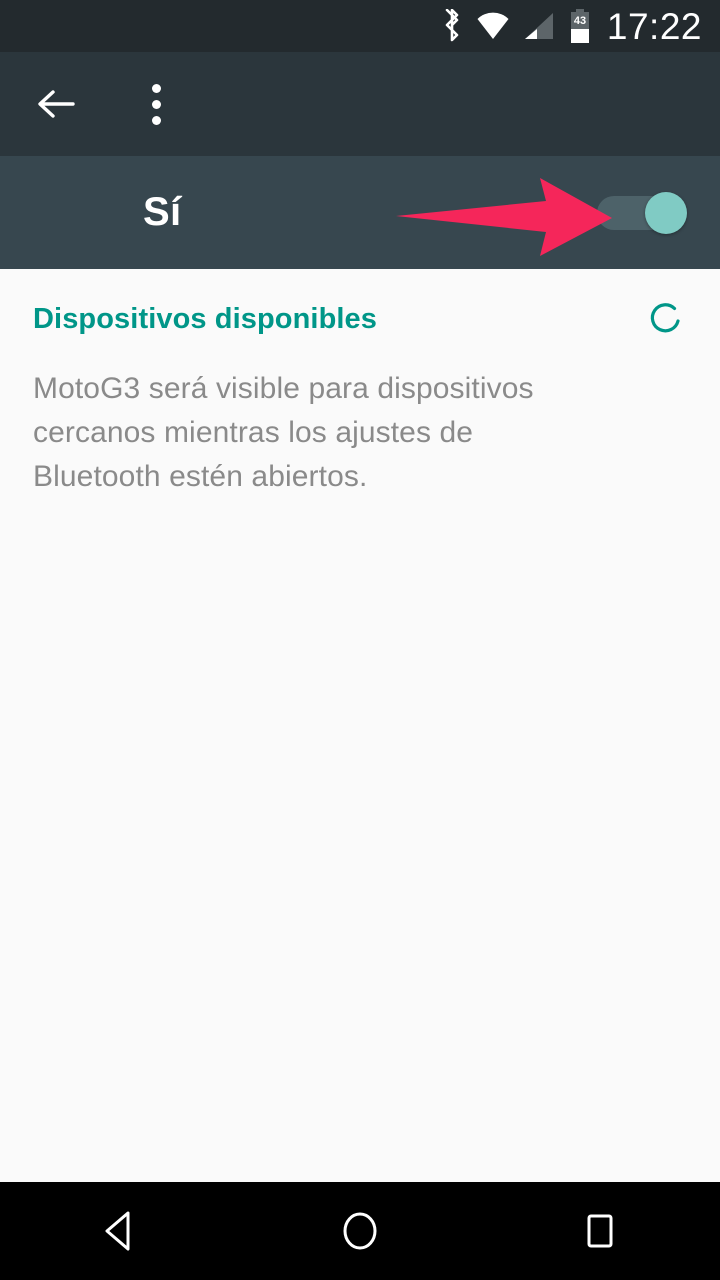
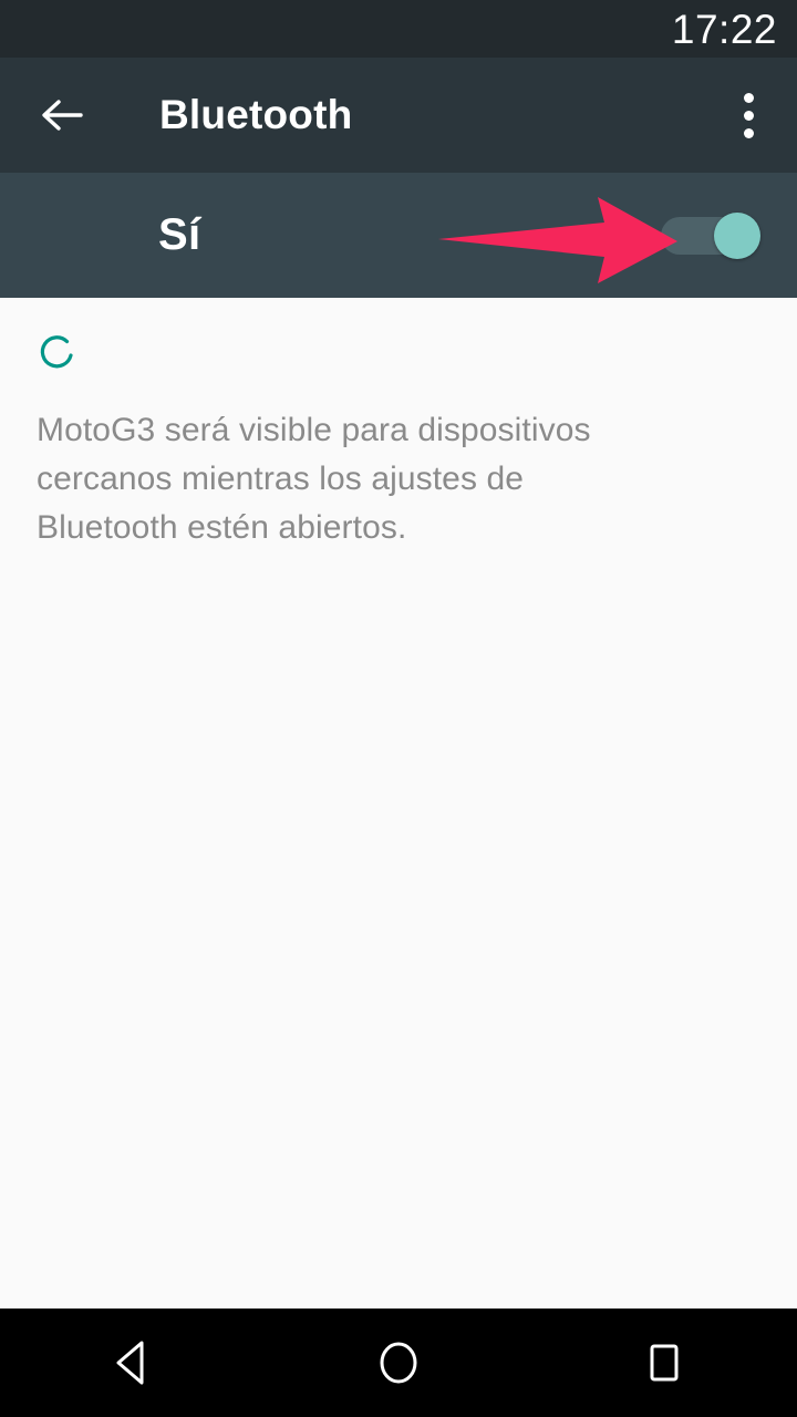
- 43
  17:22
+ Bluetooth
  Sí
- Dispositivos disponibles
  MotoG3 será visible para dispositivos cercanos mientras los ajustes de Bluetooth estén abiertos.
